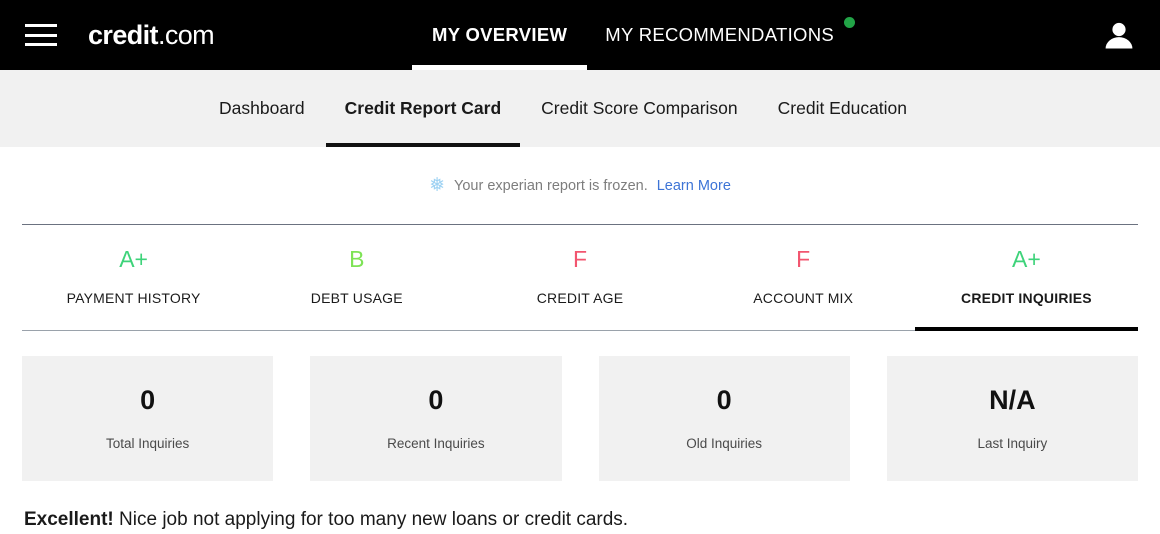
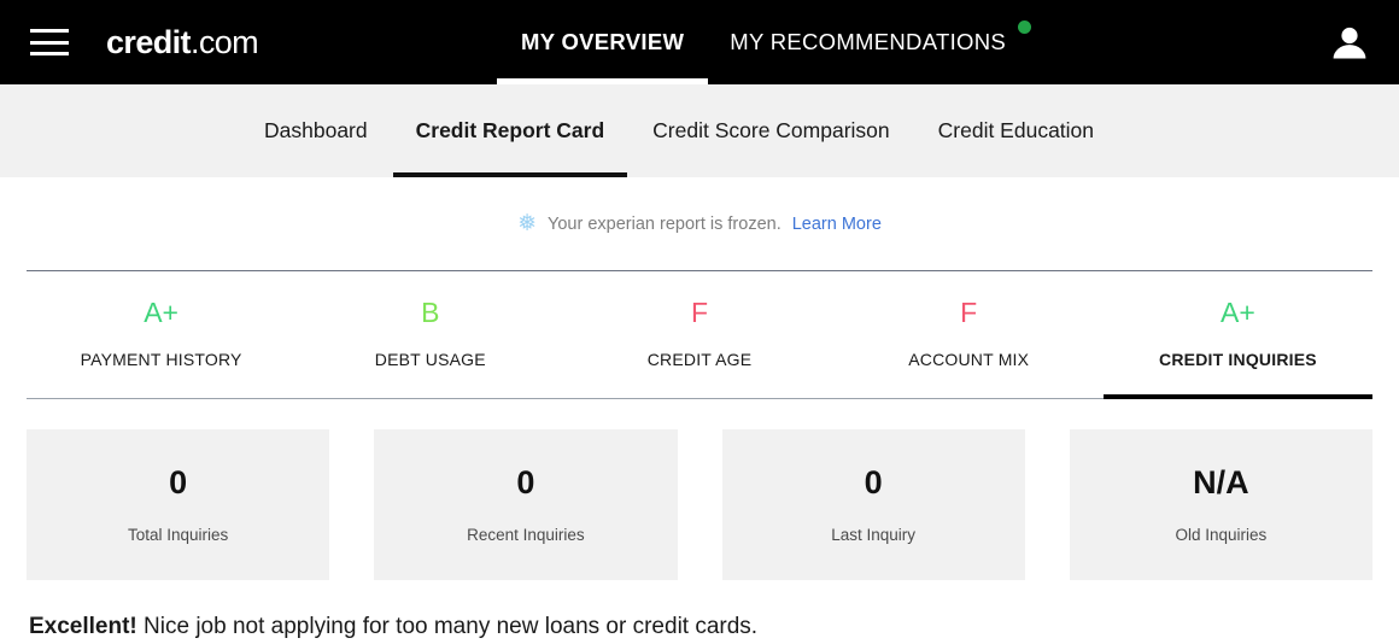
  credit.com
  MY OVERVIEW
  MY RECOMMENDATIONS
  Dashboard
  Credit Report Card
  Credit Score Comparison
  Credit Education
  ❅
  Your experian report is frozen.
  Learn More
  A+
  PAYMENT HISTORY
  B
  DEBT USAGE
  F
  CREDIT AGE
  F
  ACCOUNT MIX
  A+
  CREDIT INQUIRIES
  0
  Total Inquiries
  0
  Recent Inquiries
  0
- Old Inquiries
+ Last Inquiry
  N/A
- Last Inquiry
+ Old Inquiries
  Excellent! Nice job not applying for too many new loans or credit cards.
